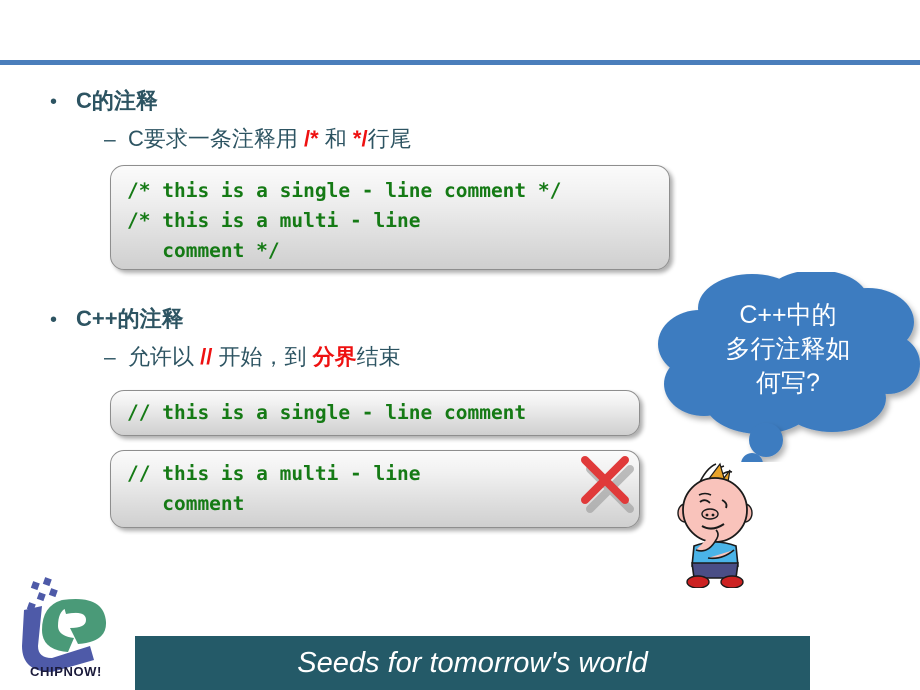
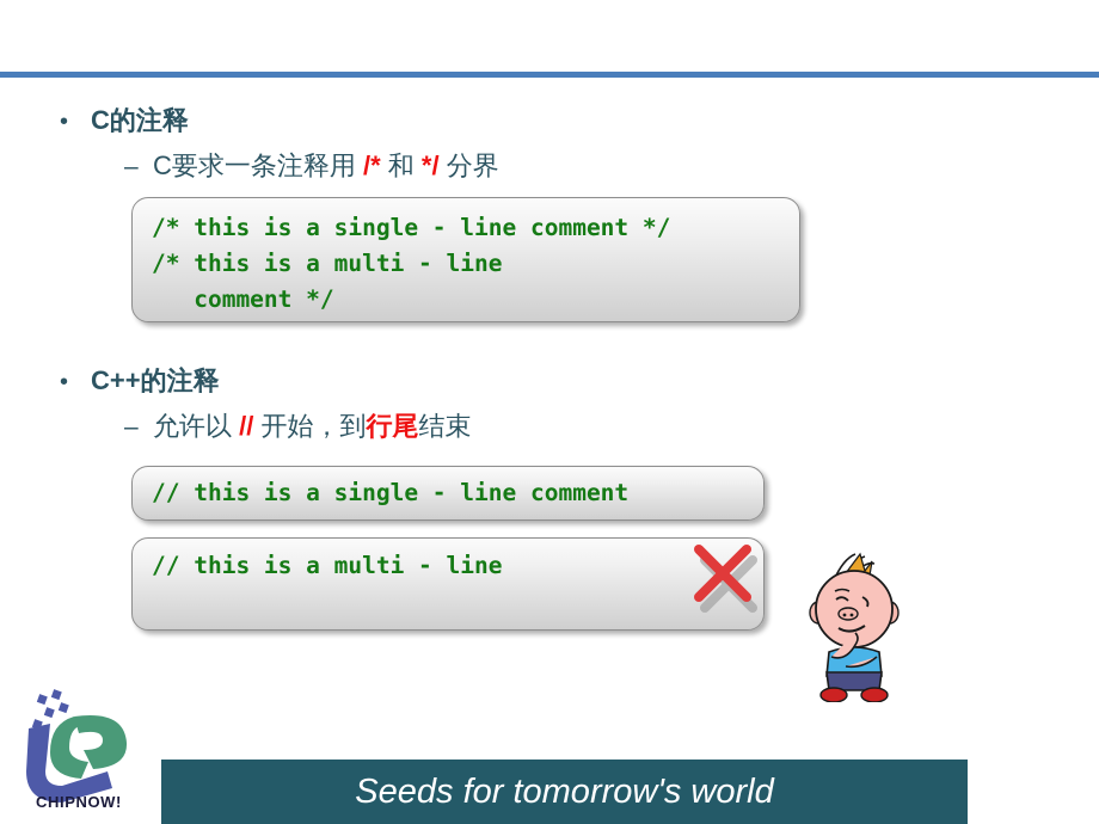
  •
  C的注释
  –
- C要求一条注释用 /* 和 */行尾
+ C要求一条注释用 /* 和 */ 分界
  /* this is a single - line comment */
  /* this is a multi - line
  comment */
  •
  C++的注释
  –
- 允许以 // 开始，到 分界结束
+ 允许以 // 开始，到行尾结束
  // this is a single - line comment
  // this is a multi - line
- comment
- C++中的
- 多行注释如
- 何写?
  Seeds for tomorrow's world
  CHIPNOW!
